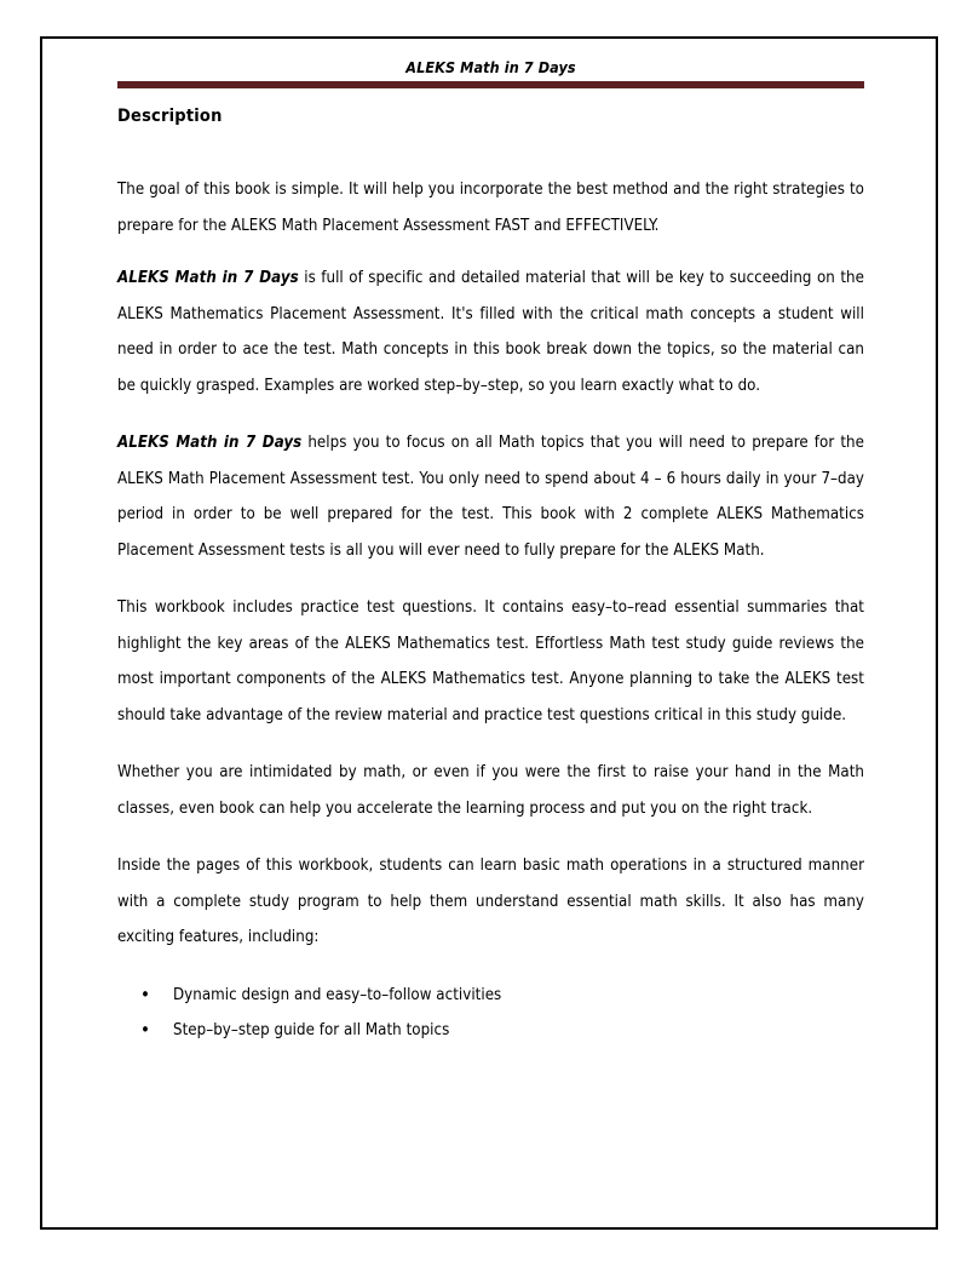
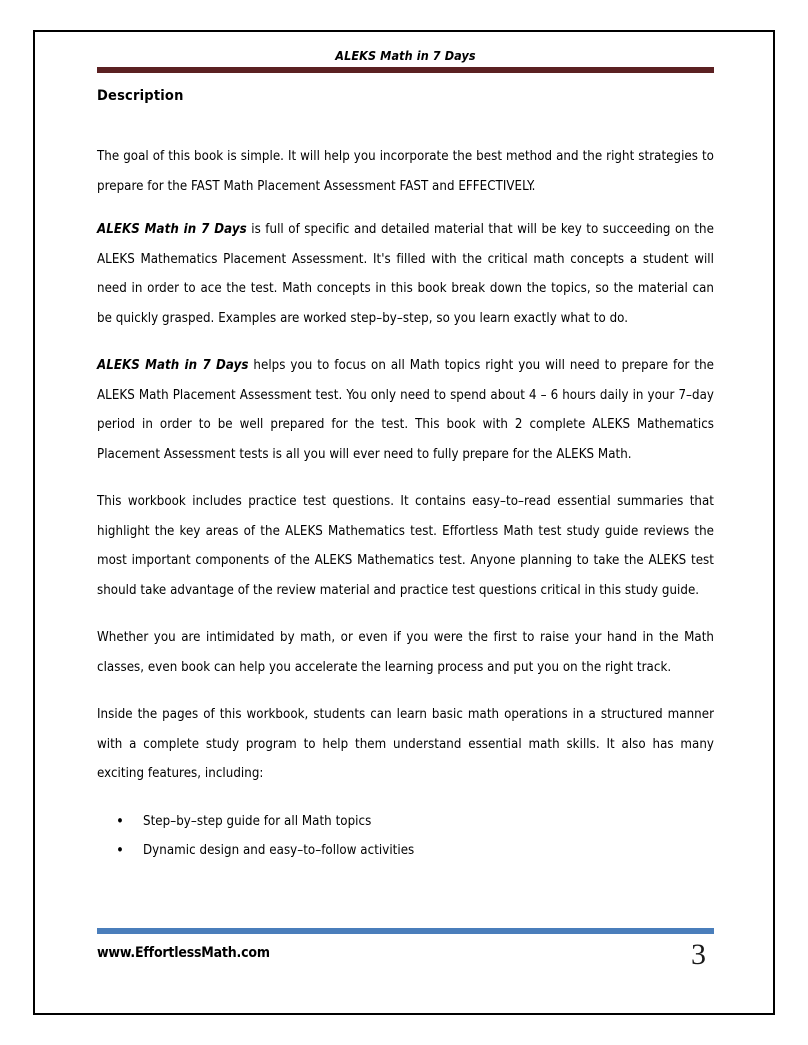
  ALEKS Math in 7 Days
  Description
- The goal of this book is simple. It will help you incorporate the best method and the right strategies to prepare for the ALEKS Math Placement Assessment FAST and EFFECTIVELY.
+ The goal of this book is simple. It will help you incorporate the best method and the right strategies to prepare for the FAST Math Placement Assessment FAST and EFFECTIVELY.
  ALEKS Math in 7 Days is full of specific and detailed material that will be key to succeeding on the ALEKS Mathematics Placement Assessment. It's filled with the critical math concepts a student will need in order to ace the test. Math concepts in this book break down the topics, so the material can be quickly grasped. Examples are worked step–by–step, so you learn exactly what to do.
- ALEKS Math in 7 Days helps you to focus on all Math topics that you will need to prepare for the ALEKS Math Placement Assessment test. You only need to spend about 4 – 6 hours daily in your 7–day period in order to be well prepared for the test. This book with 2 complete ALEKS Mathematics Placement Assessment tests is all you will ever need to fully prepare for the ALEKS Math.
+ ALEKS Math in 7 Days helps you to focus on all Math topics right you will need to prepare for the ALEKS Math Placement Assessment test. You only need to spend about 4 – 6 hours daily in your 7–day period in order to be well prepared for the test. This book with 2 complete ALEKS Mathematics Placement Assessment tests is all you will ever need to fully prepare for the ALEKS Math.
  This workbook includes practice test questions. It contains easy–to–read essential summaries that highlight the key areas of the ALEKS Mathematics test. Effortless Math test study guide reviews the most important components of the ALEKS Mathematics test. Anyone planning to take the ALEKS test should take advantage of the review material and practice test questions critical in this study guide.
  Whether you are intimidated by math, or even if you were the first to raise your hand in the Math classes, even book can help you accelerate the learning process and put you on the right track.
  Inside the pages of this workbook, students can learn basic math operations in a structured manner with a complete study program to help them understand essential math skills. It also has many exciting features, including:
  •
- Dynamic design and easy–to–follow activities
+ Step–by–step guide for all Math topics
  •
- Step–by–step guide for all Math topics
+ Dynamic design and easy–to–follow activities
+ www.EffortlessMath.com
+ 3
